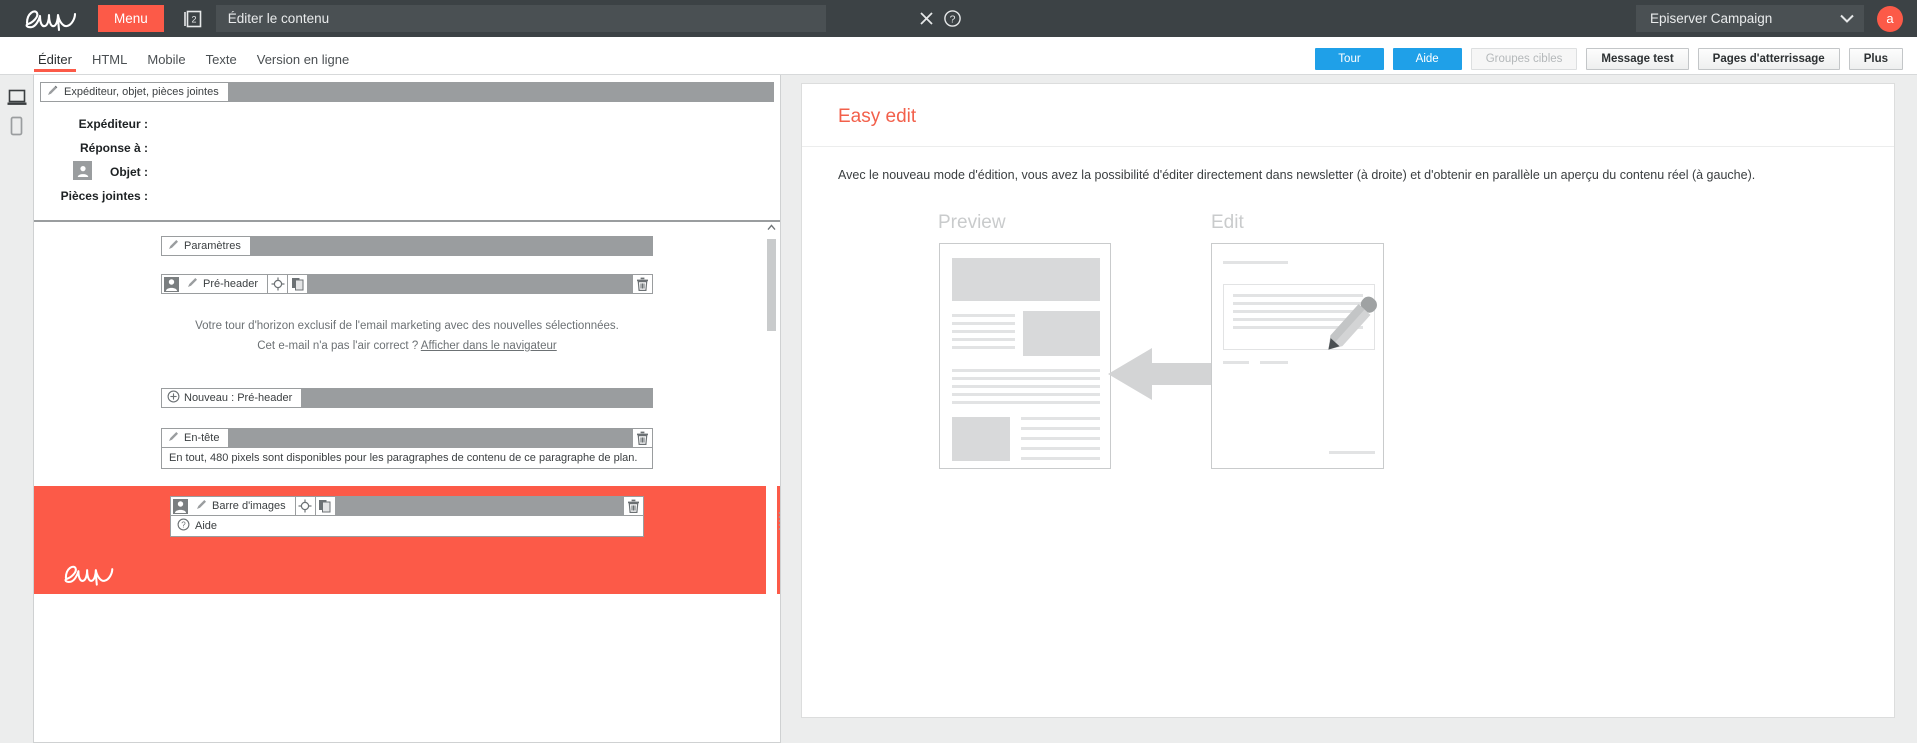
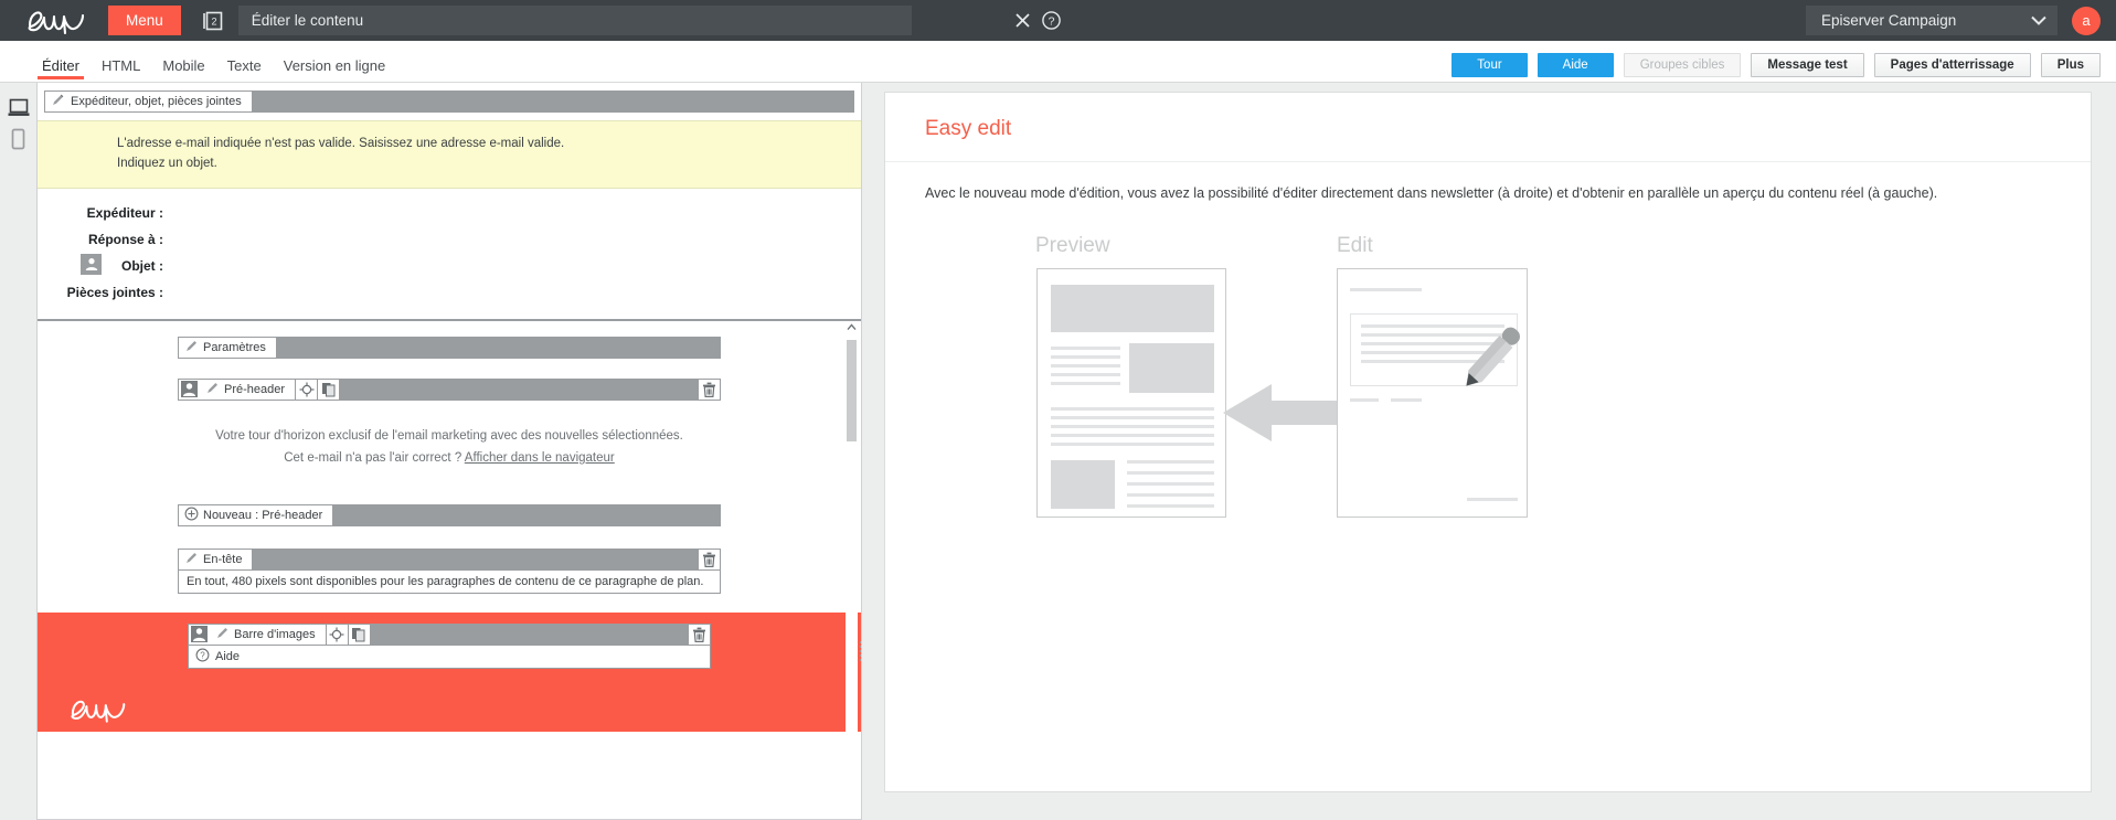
  Menu
  2
  Éditer le contenu
  ?
  Episerver Campaign
  a
  Éditer
  HTML
  Mobile
  Texte
  Version en ligne
  Tour
  Aide
  Groupes cibles
  Message test
  Pages d'atterrissage
  Plus
  Expéditeur, objet, pièces jointes
+ L'adresse e-mail indiquée n'est pas valide. Saisissez une adresse e-mail valide.
+ Indiquez un objet.
  Expéditeur :
  Réponse à :
  Objet :
  Pièces jointes :
  Paramètres
  Pré-header
  Votre tour d'horizon exclusif de l'email marketing avec des nouvelles sélectionnées.
  Cet e-mail n'a pas l'air correct ? Afficher dans le navigateur
  Nouveau : Pré-header
  En-tête
  En tout, 480 pixels sont disponibles pour les paragraphes de contenu de ce paragraphe de plan.
  Barre d'images
  ?
  Aide
  Easy edit
  Avec le nouveau mode d'édition, vous avez la possibilité d'éditer directement dans newsletter (à droite) et d'obtenir en parallèle un aperçu du contenu réel (à gauche).
  Preview
  Edit
